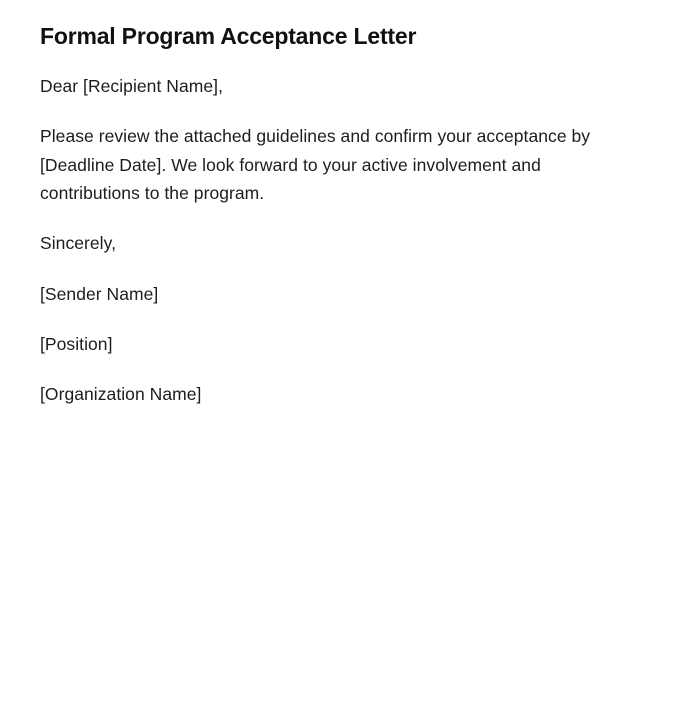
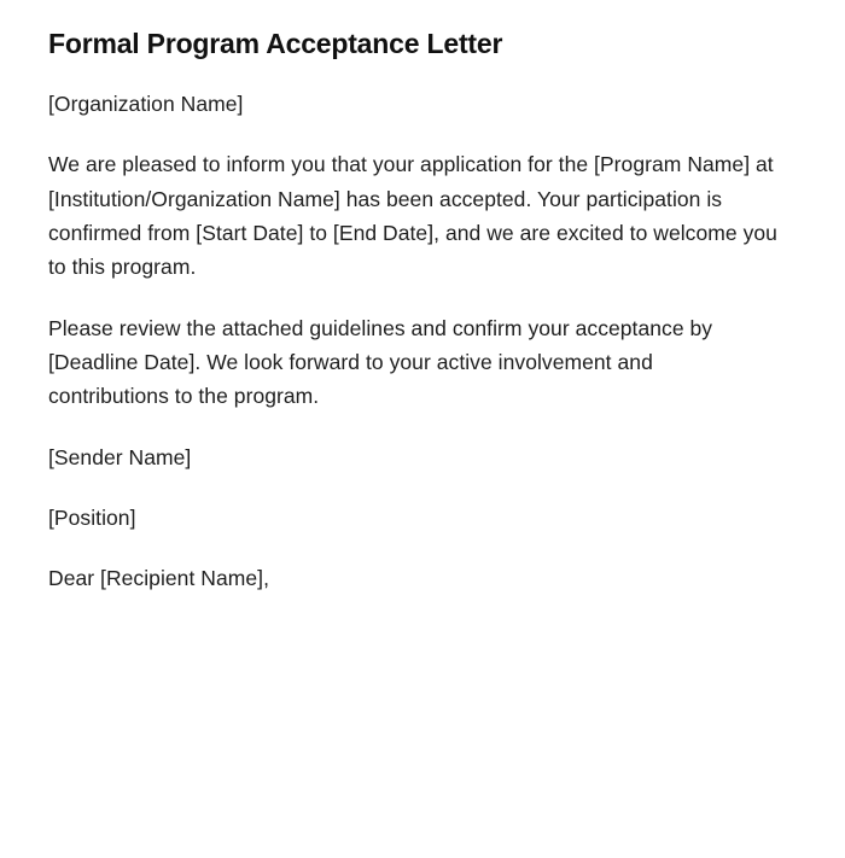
  Formal Program Acceptance Letter
- Dear [Recipient Name],
+ [Organization Name]
+ We are pleased to inform you that your application for the [Program Name] at [Institution/Organization Name] has been accepted. Your participation is confirmed from [Start Date] to [End Date], and we are excited to welcome you to this program.
  Please review the attached guidelines and confirm your acceptance by [Deadline Date]. We look forward to your active involvement and contributions to the program.
- Sincerely,
  [Sender Name]
  [Position]
- [Organization Name]
+ Dear [Recipient Name],
